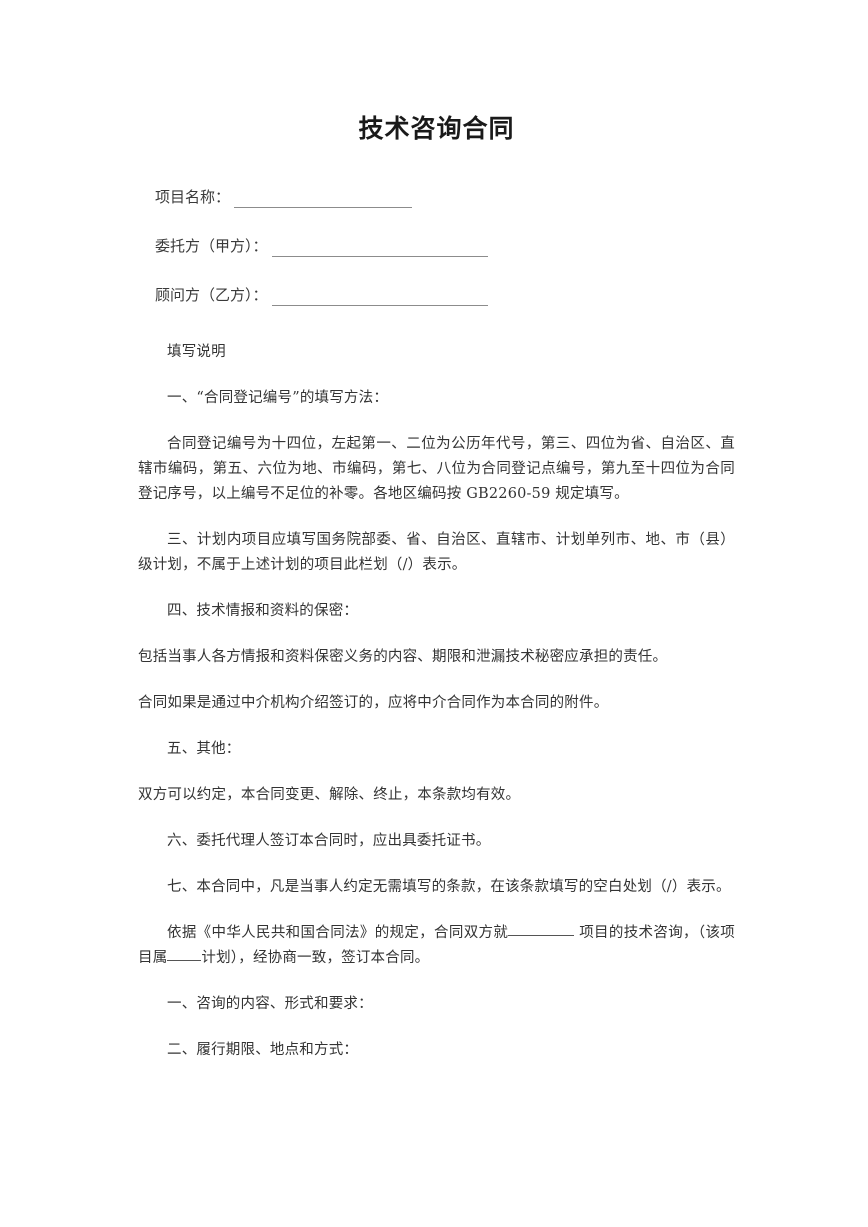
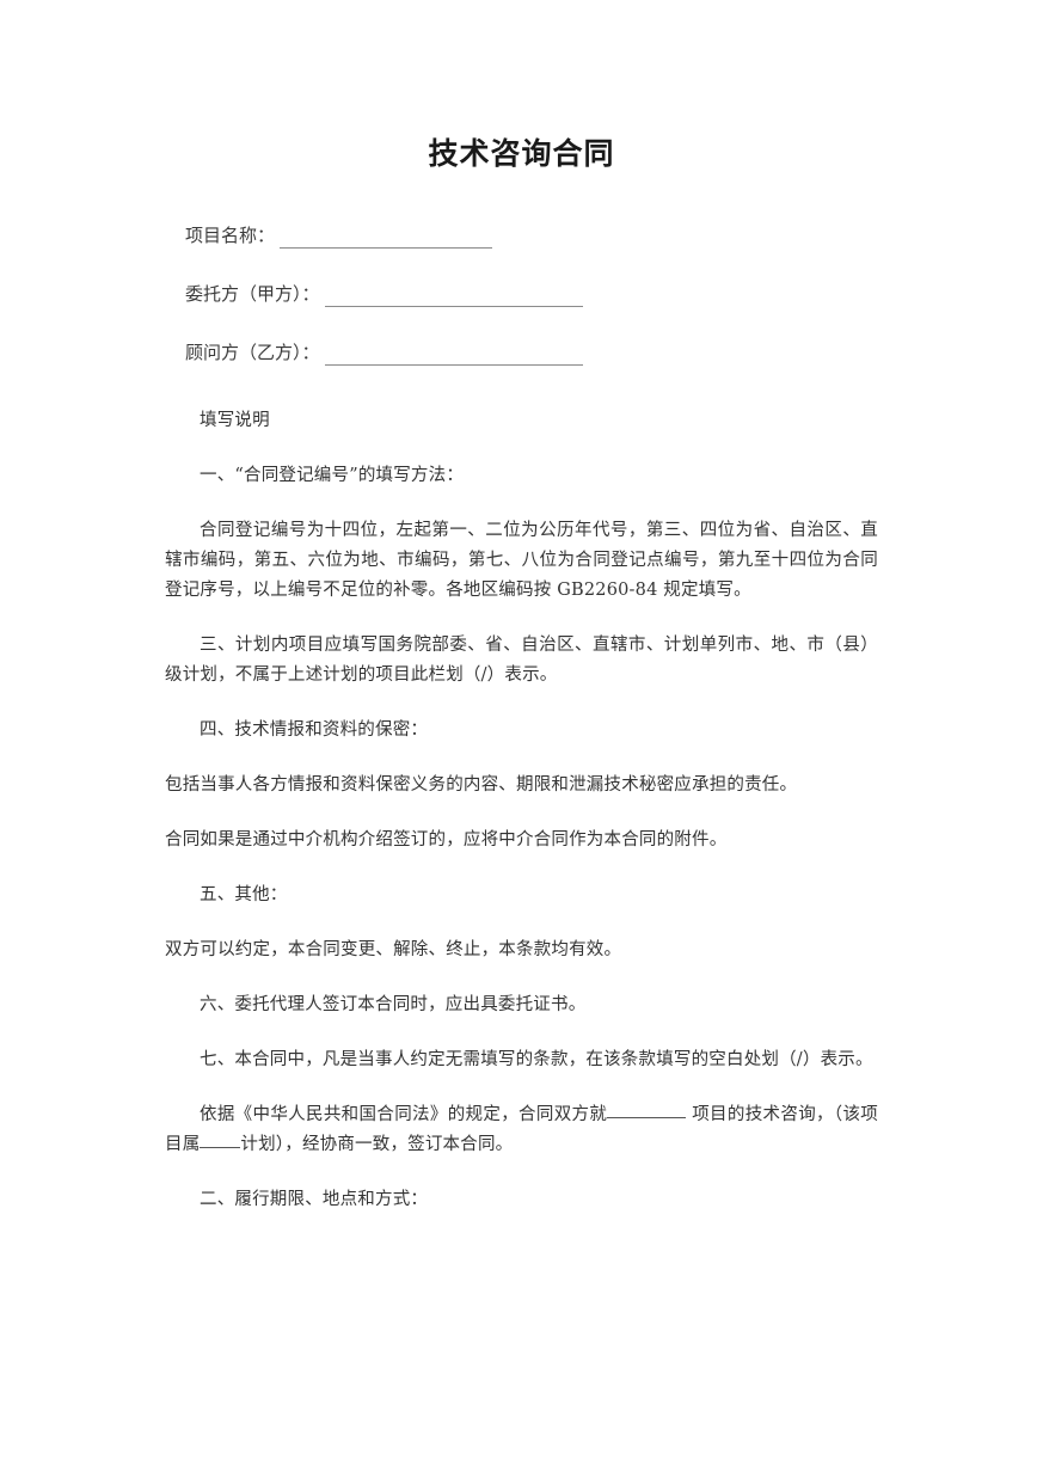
  技术咨询合同
  项目名称：
  委托方（甲方）：
  顾问方（乙方）：
  填写说明
  一、“合同登记编号”的填写方法：
- 合同登记编号为十四位，左起第一、二位为公历年代号，第三、四位为省、自治区、直辖市编码，第五、六位为地、市编码，第七、八位为合同登记点编号，第九至十四位为合同登记序号，以上编号不足位的补零。各地区编码按 GB2260-59 规定填写。
+ 合同登记编号为十四位，左起第一、二位为公历年代号，第三、四位为省、自治区、直辖市编码，第五、六位为地、市编码，第七、八位为合同登记点编号，第九至十四位为合同登记序号，以上编号不足位的补零。各地区编码按 GB2260-84 规定填写。
  三、计划内项目应填写国务院部委、省、自治区、直辖市、计划单列市、地、市（县）级计划，不属于上述计划的项目此栏划（/）表示。
  四、技术情报和资料的保密：
  包括当事人各方情报和资料保密义务的内容、期限和泄漏技术秘密应承担的责任。
  合同如果是通过中介机构介绍签订的，应将中介合同作为本合同的附件。
  五、其他：
  双方可以约定，本合同变更、解除、终止，本条款均有效。
  六、委托代理人签订本合同时，应出具委托证书。
  七、本合同中，凡是当事人约定无需填写的条款，在该条款填写的空白处划（/）表示。
  依据《中华人民共和国合同法》的规定，合同双方就 项目的技术咨询，（该项目属 计划），经协商一致，签订本合同。
- 一、咨询的内容、形式和要求：
  二、履行期限、地点和方式：
